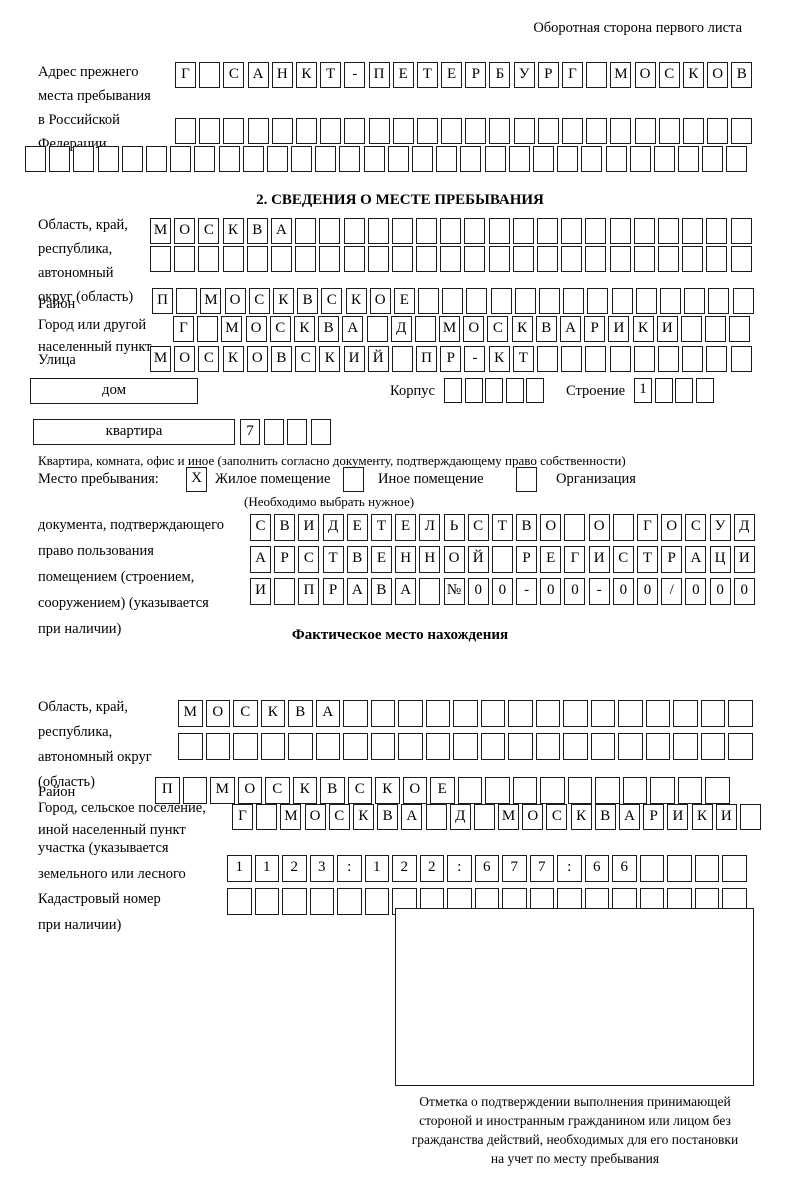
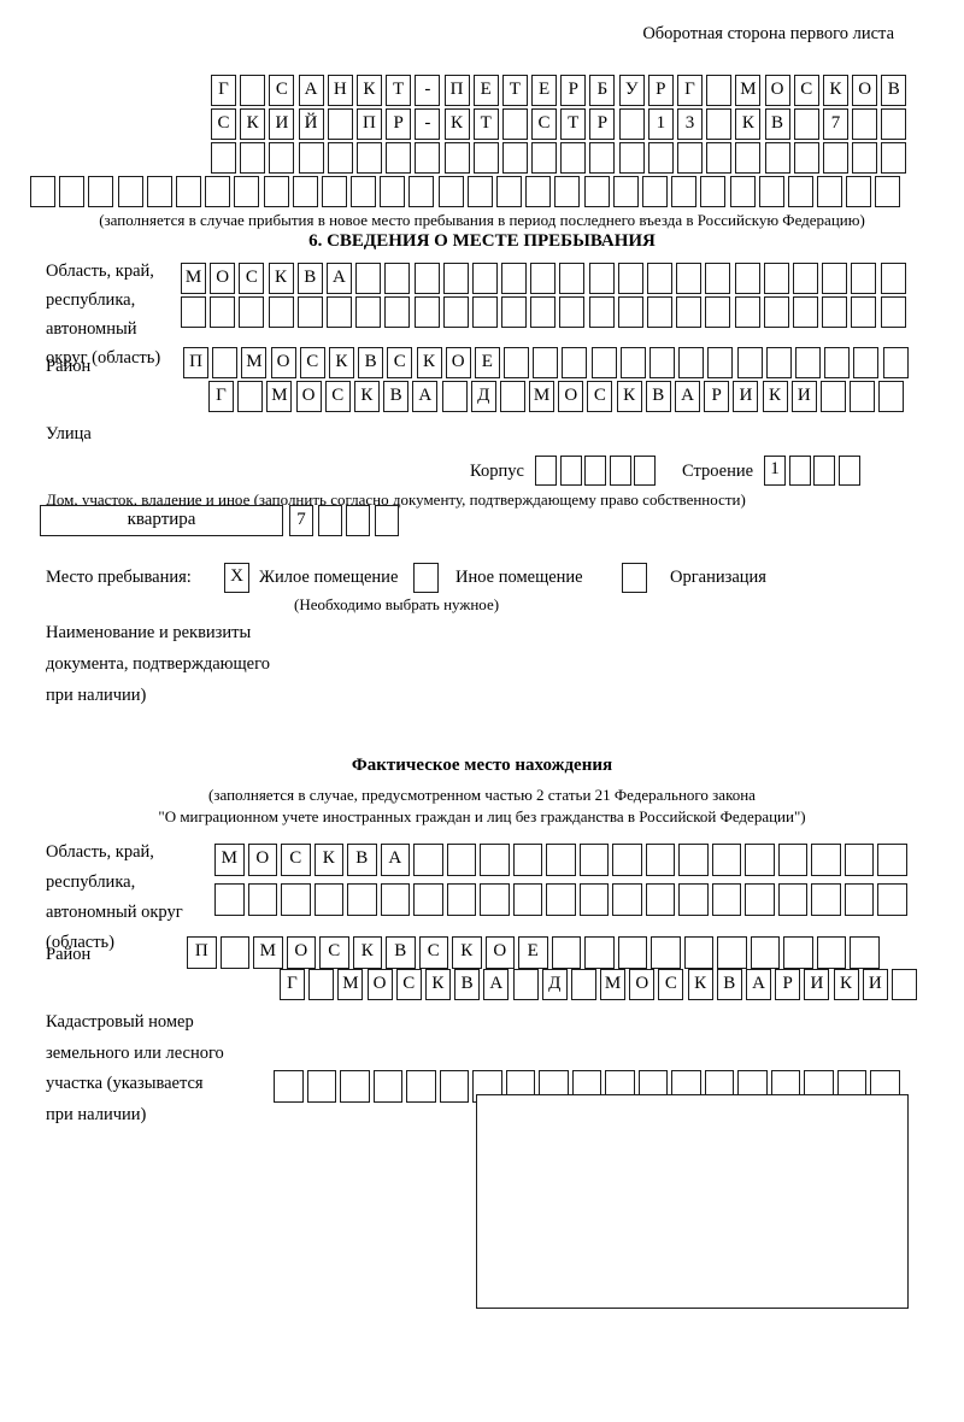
  Оборотная сторона первого листа
- Адрес прежнего
- места пребывания
- в Российской
- Федерации
  Г С А Н К Т - П Е Т Е Р Б У Р Г М О С К О В
+ С К И Й П Р - К Т С Т Р 1 3 К В 7
+ (заполняется в случае прибытия в новое место пребывания в период последнего въезда в Российскую Федерацию)
- 2. СВЕДЕНИЯ О МЕСТЕ ПРЕБЫВАНИЯ
+ 6. СВЕДЕНИЯ О МЕСТЕ ПРЕБЫВАНИЯ
  Область, край,
  республика,
  автономный
  округ (область)
  М О С К В А
  Район
  П М О С К В С К О Е
- Город или другой
- населенный пункт
  Г М О С К В А Д М О С К В А Р И К И
  Улица
- М О С К О В С К И Й П Р - К Т
- дом
  Корпус
  Строение
  1
+ Дом, участок, владение и иное (заполнить согласно документу, подтверждающему право собственности)
  квартира
  7
- Квартира, комната, офис и иное (заполнить согласно документу, подтверждающему право собственности)
  Место пребывания:
  X
  Жилое помещение
  Иное помещение
  Организация
  (Необходимо выбрать нужное)
+ Наименование и реквизиты
  документа, подтверждающего
- право пользования
- помещением (строением,
- сооружением) (указывается
  при наличии)
- С В И Д Е Т Е Л Ь С Т В О О Г О С У Д
- А Р С Т В Е Н Н О Й Р Е Г И С Т Р А Ц И
- И П Р А В А № 0 0 - 0 0 - 0 0 / 0 0 0
  Фактическое место нахождения
+ (заполняется в случае, предусмотренном частью 2 статьи 21 Федерального закона
+ "О миграционном учете иностранных граждан и лиц без гражданства в Российской Федерации")
  Область, край,
  республика,
  автономный округ
  (область)
  М О С К В А
  Район
  П М О С К В С К О Е
- Город, сельское поселение,
- иной населенный пункт
  Г М О С К В А Д М О С К В А Р И К И
- участка (указывается
+ Кадастровый номер
  земельного или лесного
- Кадастровый номер
+ участка (указывается
  при наличии)
- 1 1 2 3 : 1 2 2 : 6 7 7 : 6 6
- Отметка о подтверждении выполнения принимающей
- стороной и иностранным гражданином или лицом без
- гражданства действий, необходимых для его постановки
- на учет по месту пребывания
